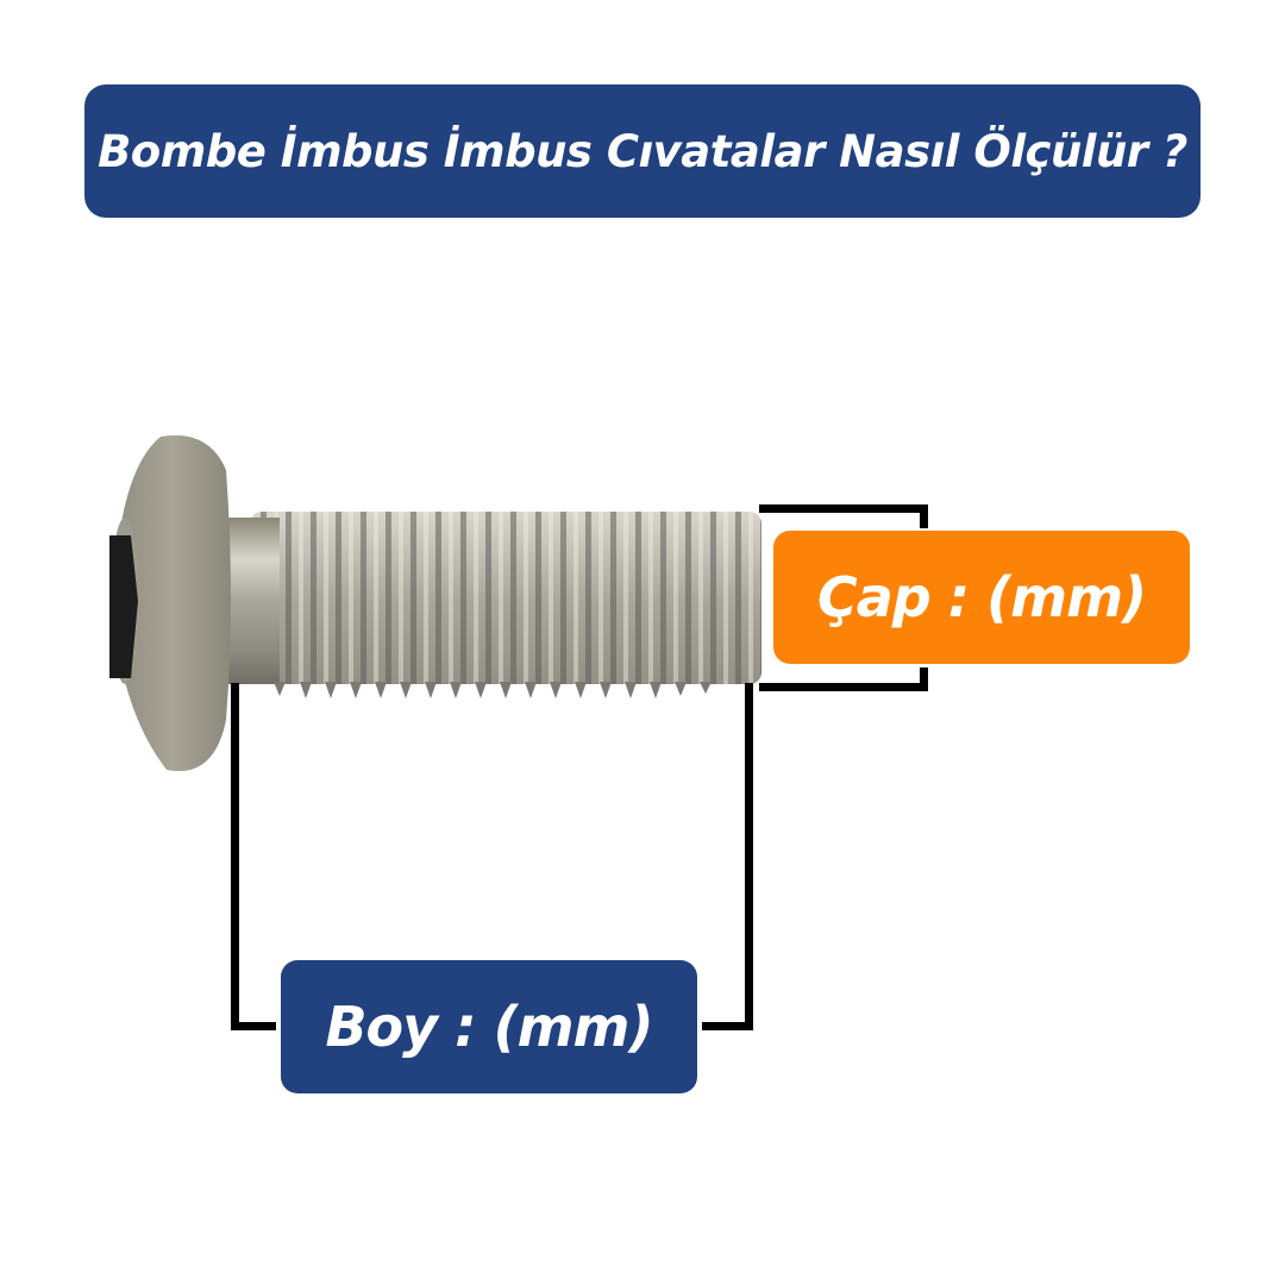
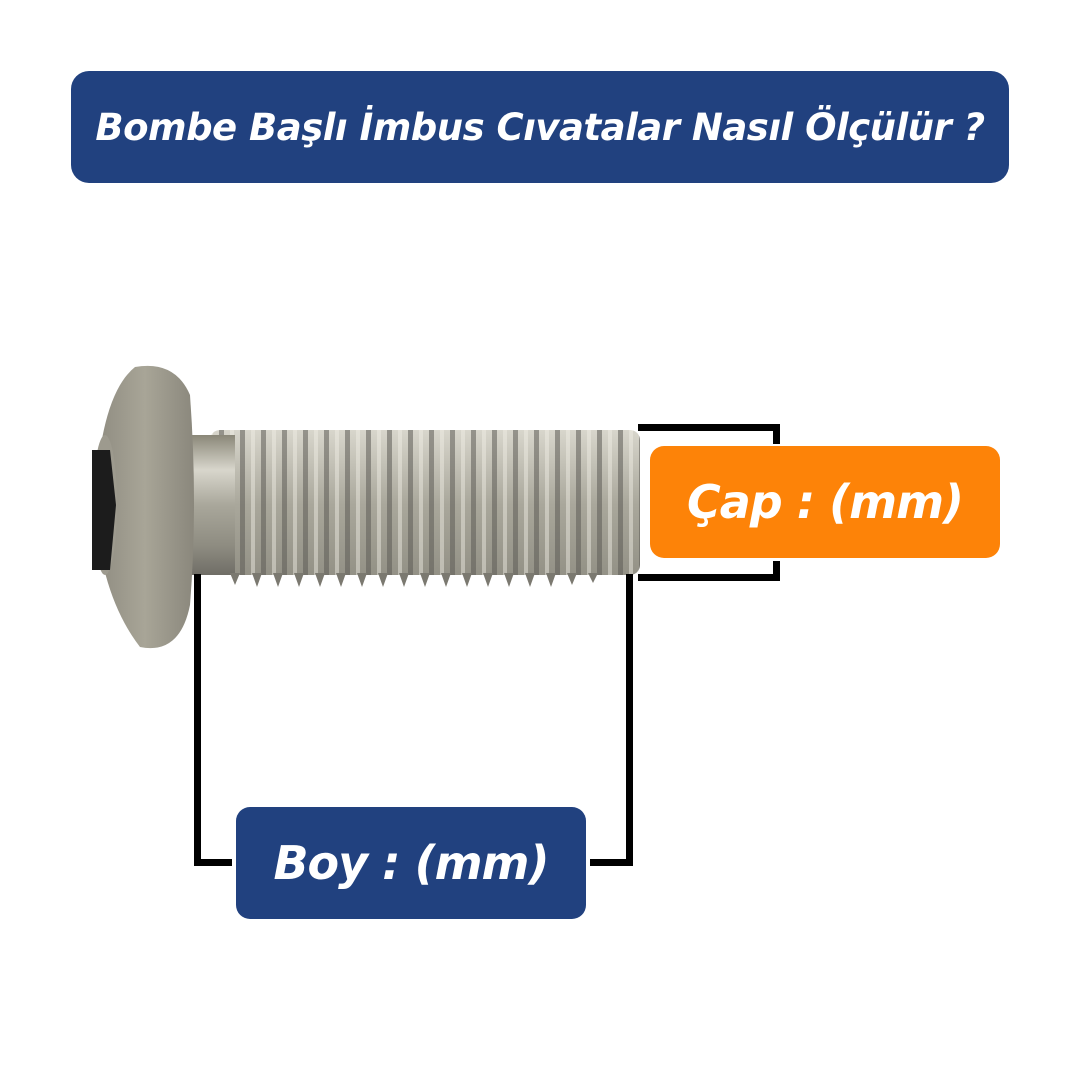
- Bombe İmbus İmbus Cıvatalar Nasıl Ölçülür ?
+ Bombe Başlı İmbus Cıvatalar Nasıl Ölçülür ?
  Çap : (mm)
  Boy : (mm)
